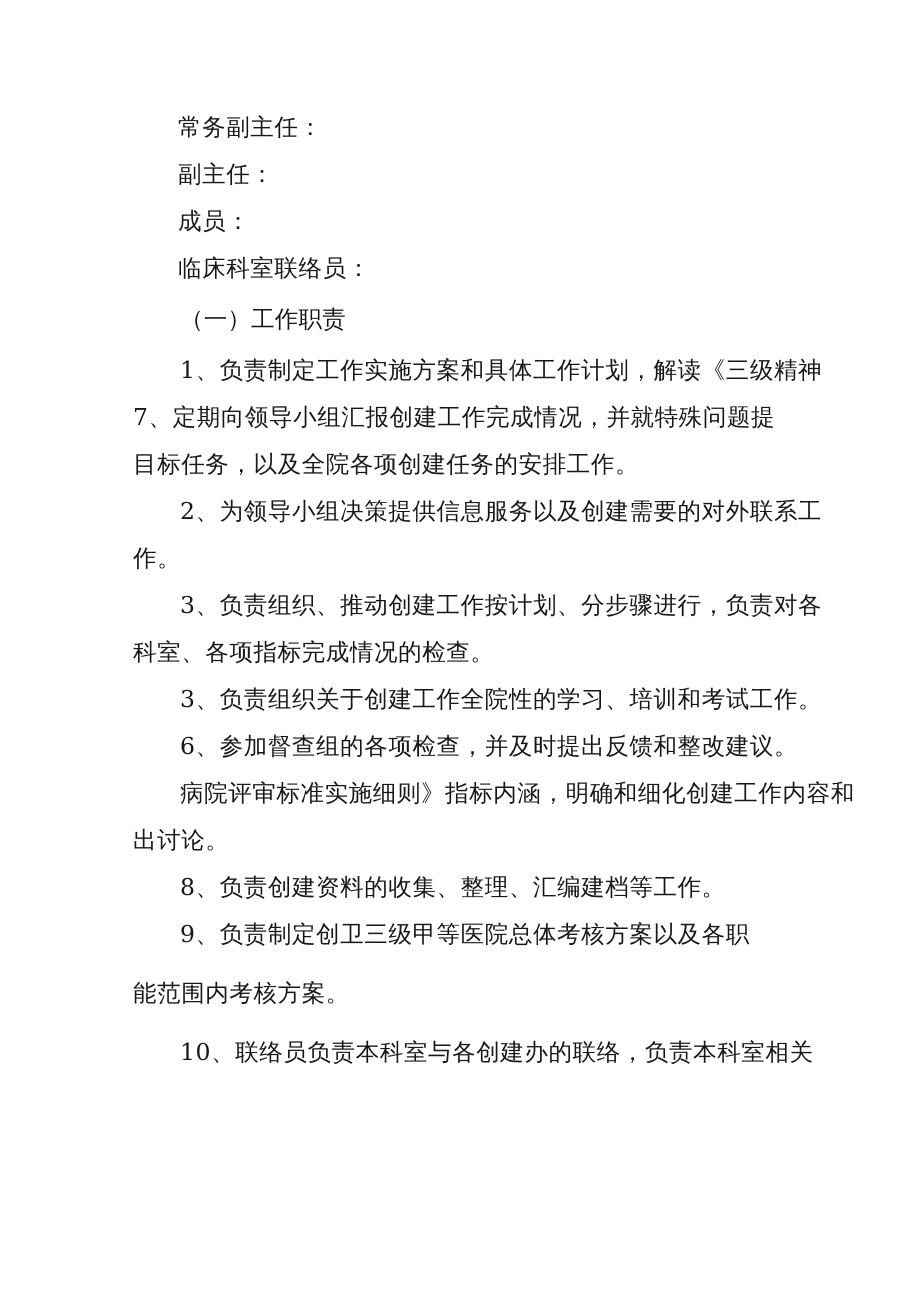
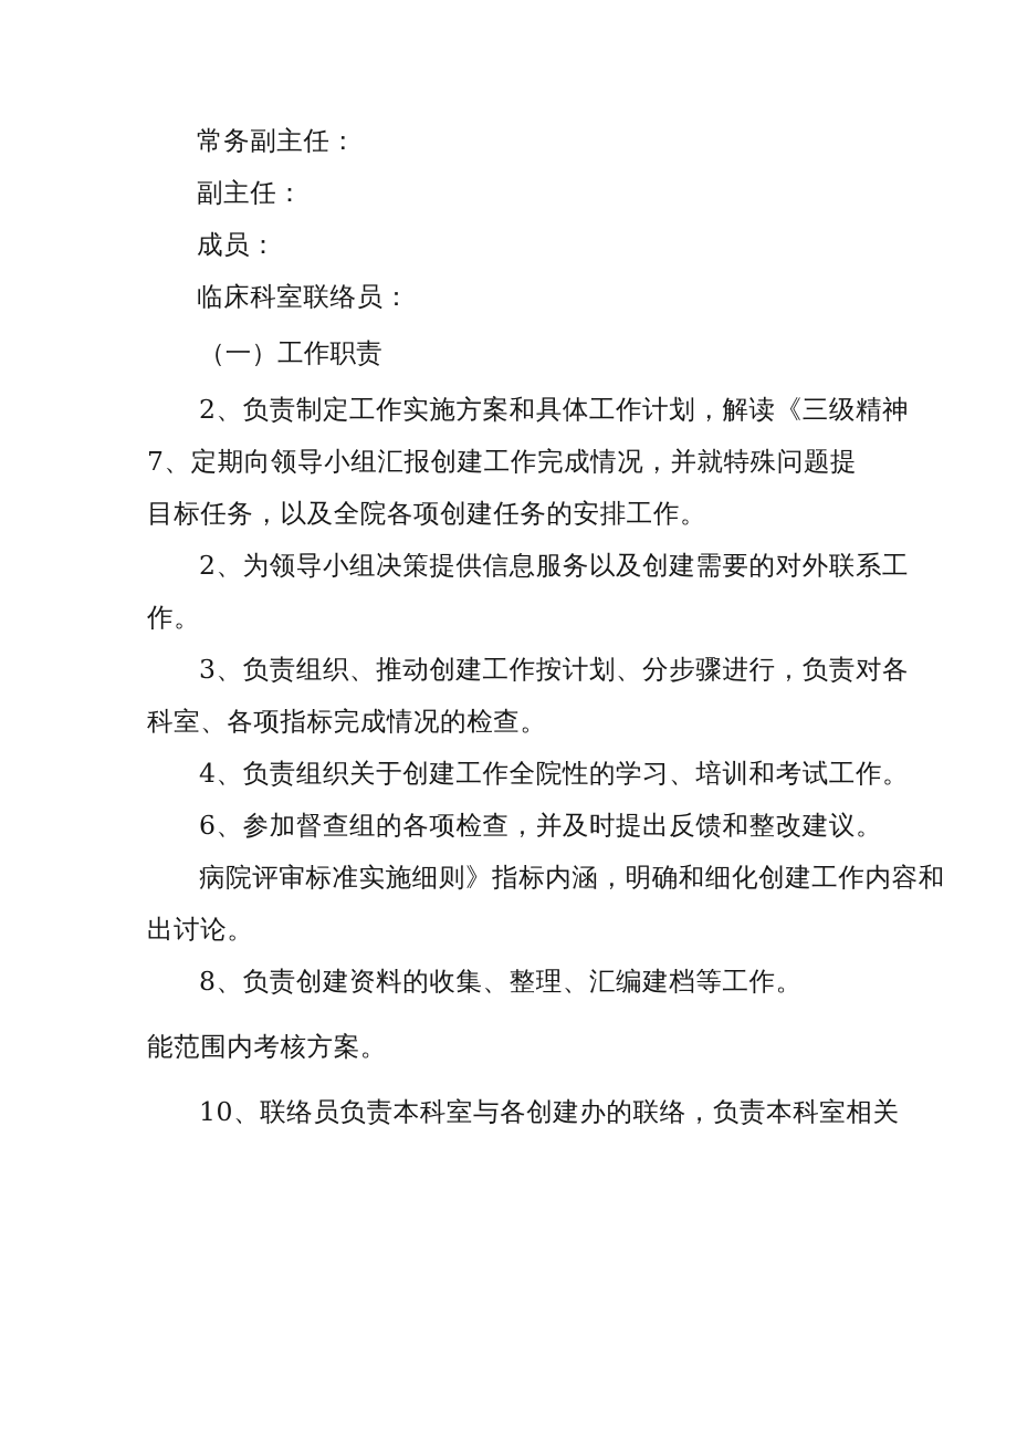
  常务副主任：
  副主任：
  成员：
  临床科室联络员：
  （一）工作职责
- 1、负责制定工作实施方案和具体工作计划，解读《三级精神
+ 2、负责制定工作实施方案和具体工作计划，解读《三级精神
  7、定期向领导小组汇报创建工作完成情况，并就特殊问题提
  目标任务，以及全院各项创建任务的安排工作。
  2、为领导小组决策提供信息服务以及创建需要的对外联系工
  作。
  3、负责组织、推动创建工作按计划、分步骤进行，负责对各
  科室、各项指标完成情况的检查。
- 3、负责组织关于创建工作全院性的学习、培训和考试工作。
+ 4、负责组织关于创建工作全院性的学习、培训和考试工作。
  6、参加督查组的各项检查，并及时提出反馈和整改建议。
  病院评审标准实施细则》指标内涵，明确和细化创建工作内容和
  出讨论。
  8、负责创建资料的收集、整理、汇编建档等工作。
- 9、负责制定创卫三级甲等医院总体考核方案以及各职
  能范围内考核方案。
  10、联络员负责本科室与各创建办的联络，负责本科室相关
